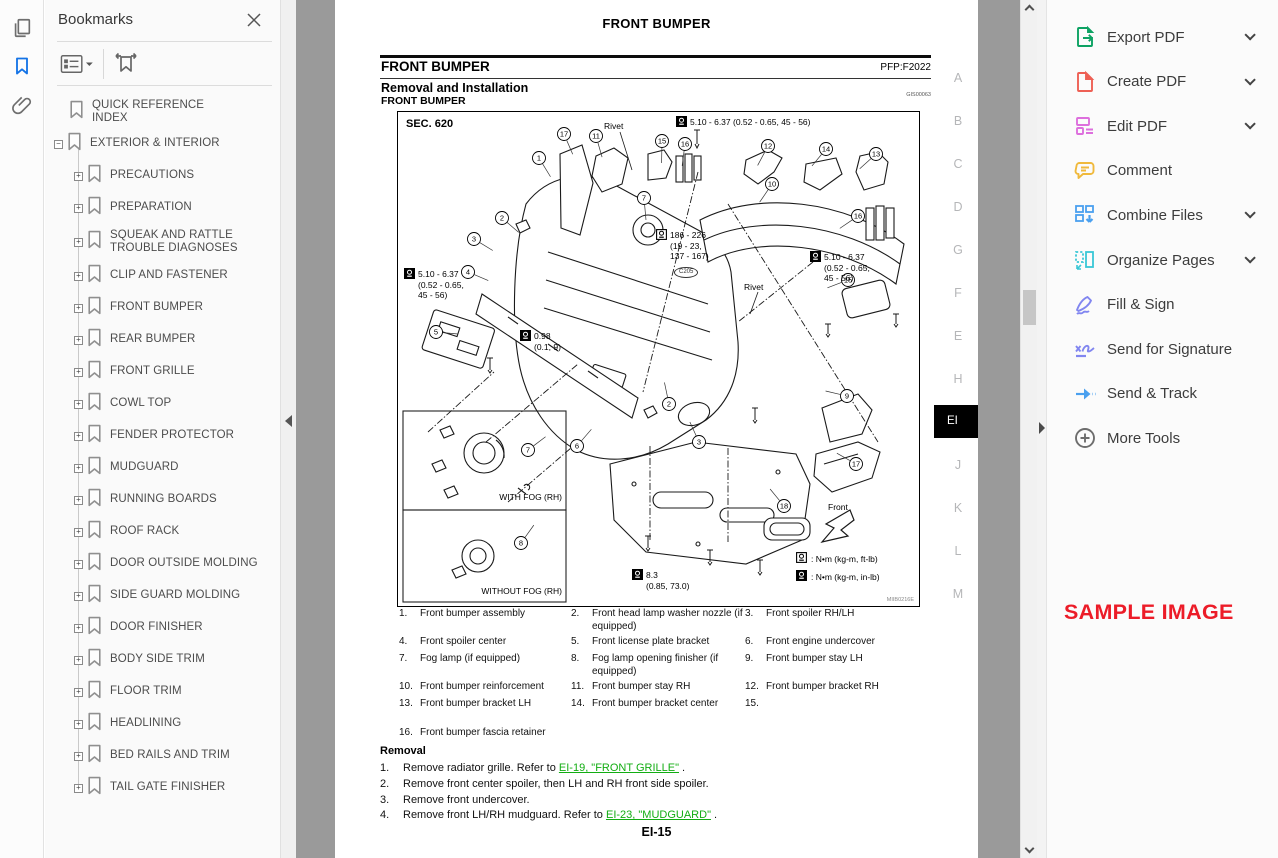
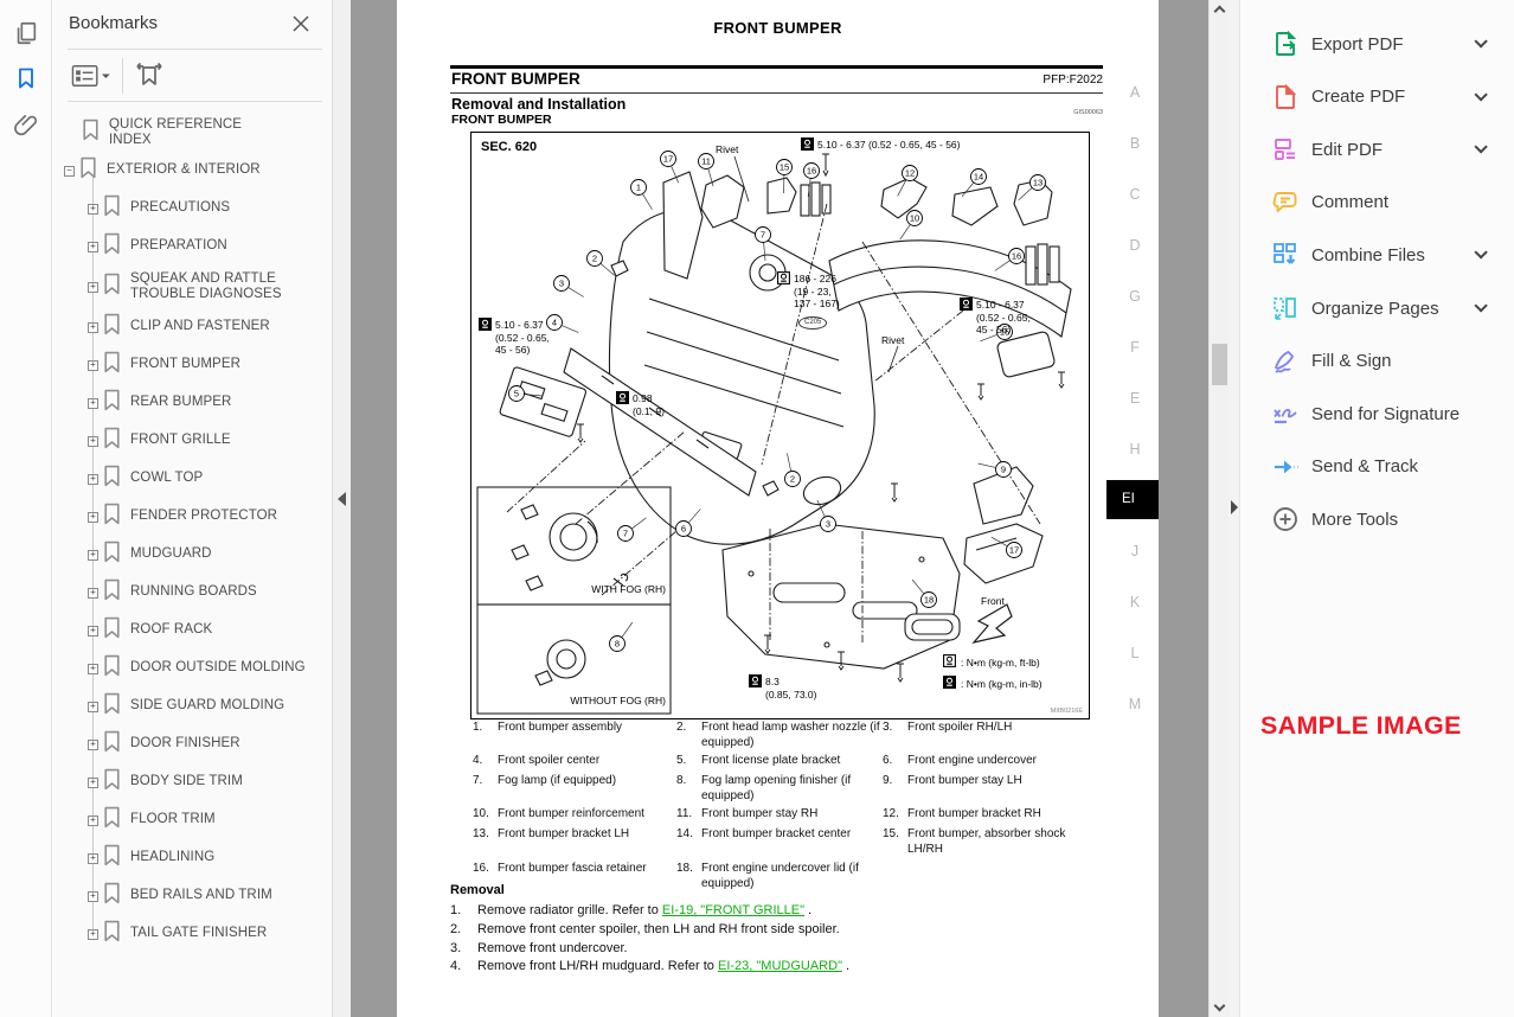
  Bookmarks
  QUICK REFERENCE INDEX
  −
  EXTERIOR & INTERIOR
  +
  PRECAUTIONS
  +
  PREPARATION
  +
  SQUEAK AND RATTLE TROUBLE DIAGNOSES
  +
  CLIP AND FASTENER
  +
  FRONT BUMPER
  +
  REAR BUMPER
  +
  FRONT GRILLE
  +
  COWL TOP
  +
  FENDER PROTECTOR
  +
  MUDGUARD
  +
  RUNNING BOARDS
  +
  ROOF RACK
  +
  DOOR OUTSIDE MOLDING
  +
  SIDE GUARD MOLDING
  +
  DOOR FINISHER
  +
  BODY SIDE TRIM
  +
  FLOOR TRIM
  +
  HEADLINING
  +
  BED RAILS AND TRIM
  +
  TAIL GATE FINISHER
  FRONT BUMPER
  FRONT BUMPER
  PFP:F2022
  Removal and Installation
  FRONT BUMPER
  1
  17
  11
  15
  16
  12
  14
  13
  10
  16
  7
  2
  3
  4
  15
  5
  9
  2
  3
  6
  7
  17
  18
  8
  SEC. 620
  WITH FOG (RH)
  WITHOUT FOG (RH)
  Front
  5.10 - 6.37 (0.52 - 0.65, 45 - 56)
  Rivet
  Rivet
  186 - 226
  (19 - 23,
  137 - 167)
  5.10 - 6.37
  (0.52 - 0.65,
  45 - 56)
  0.98
  (0.1, 9)
  5.10 - 6.37
  (0.52 - 0.65,
  45 - 56)
  8.3
  (0.85, 73.0)
  : N•m (kg-m, ft-lb)
  : N•m (kg-m, in-lb)
  1.
  Front bumper assembly
  2.
  Front head lamp washer nozzle (if equipped)
  3.
  Front spoiler RH/LH
  4.
  Front spoiler center
  5.
  Front license plate bracket
  6.
  Front engine undercover
  7.
  Fog lamp (if equipped)
  8.
  Fog lamp opening finisher (if equipped)
  9.
  Front bumper stay LH
  10.
  Front bumper reinforcement
  11.
  Front bumper stay RH
  12.
  Front bumper bracket RH
  13.
  Front bumper bracket LH
  14.
  Front bumper bracket center
  15.
+ Front bumper, absorber shock LH/RH
  16.
  Front bumper fascia retainer
+ 18.
+ Front engine undercover lid (if equipped)
  Removal
  1.
  Remove radiator grille. Refer to EI-19, "FRONT GRILLE" .
  2.
  Remove front center spoiler, then LH and RH front side spoiler.
  3.
  Remove front undercover.
  4.
  Remove front LH/RH mudguard. Refer to EI-23, "MUDGUARD" .
- EI-15
  A
  B
  C
  D
  G
  F
  E
  H
  EI
  J
  K
  L
  M
  Export PDF
  Create PDF
  Edit PDF
  Comment
  Combine Files
  Organize Pages
  Fill & Sign
  Send for Signature
  Send & Track
  More Tools
  SAMPLE IMAGE
